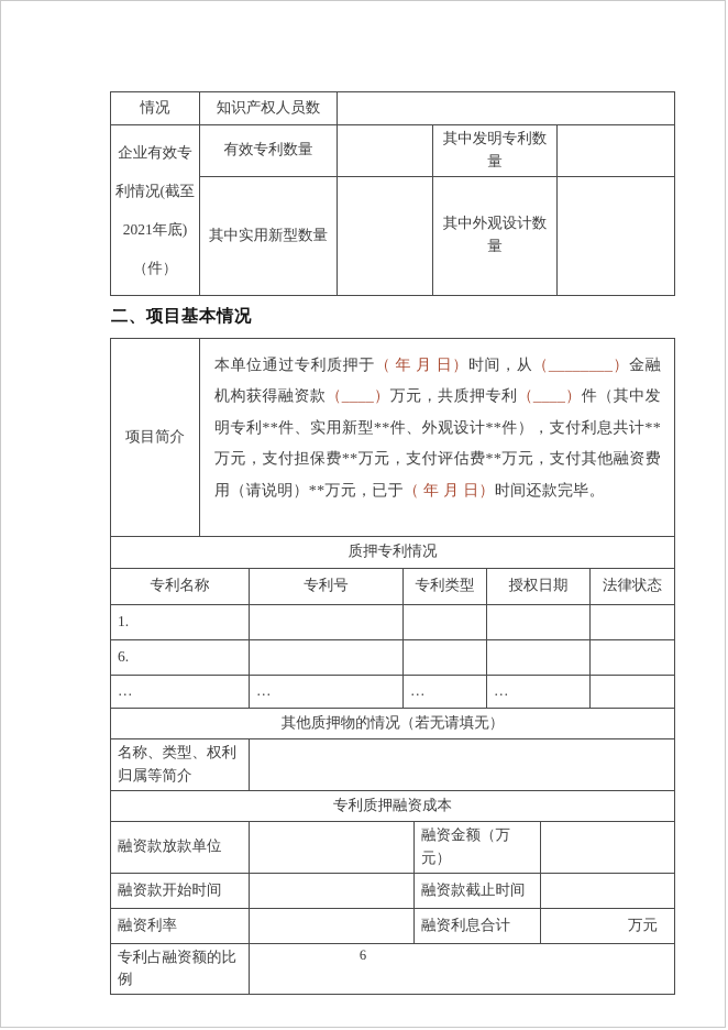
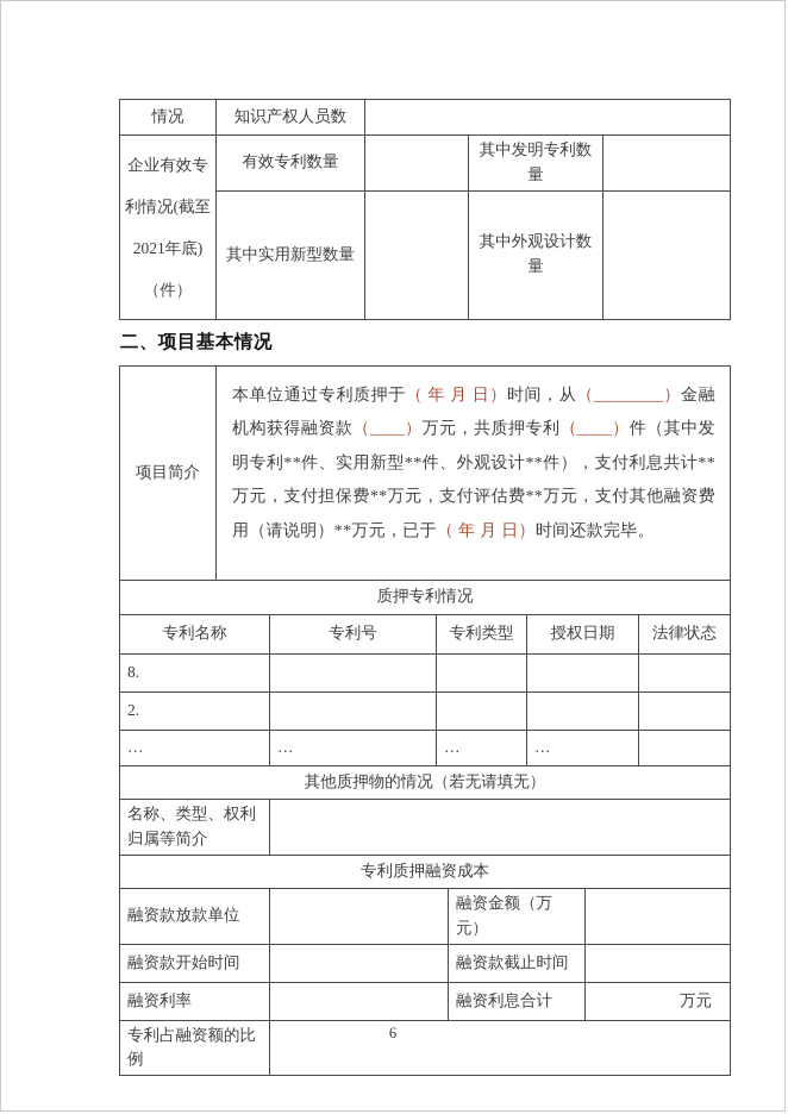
  情况	知识产权人员数
  企业有效专利情况(截至2021年底)（件）	有效专利数量		其中发明专利数量
  其中实用新型数量		其中外观设计数量
  二、项目基本情况
  项目简介	本单位通过专利质押于（ 年 月 日）时间，从（________）金融机构获得融资款（____）万元，共质押专利（____）件（其中发明专利**件、实用新型**件、外观设计**件），支付利息共计**万元，支付担保费**万元，支付评估费**万元，支付其他融资费用（请说明）**万元，已于（ 年 月 日）时间还款完毕。
  质押专利情况
  专利名称	专利号	专利类型	授权日期	法律状态
- 1.
+ 8.
- 6.
+ 2.
  …	…	…	…
  其他质押物的情况（若无请填无）
  名称、类型、权利归属等简介
  专利质押融资成本
  融资款放款单位		融资金额（万元）
  融资款开始时间		融资款截止时间
  融资利率		融资利息合计	万元
  专利占融资额的比例
  6
